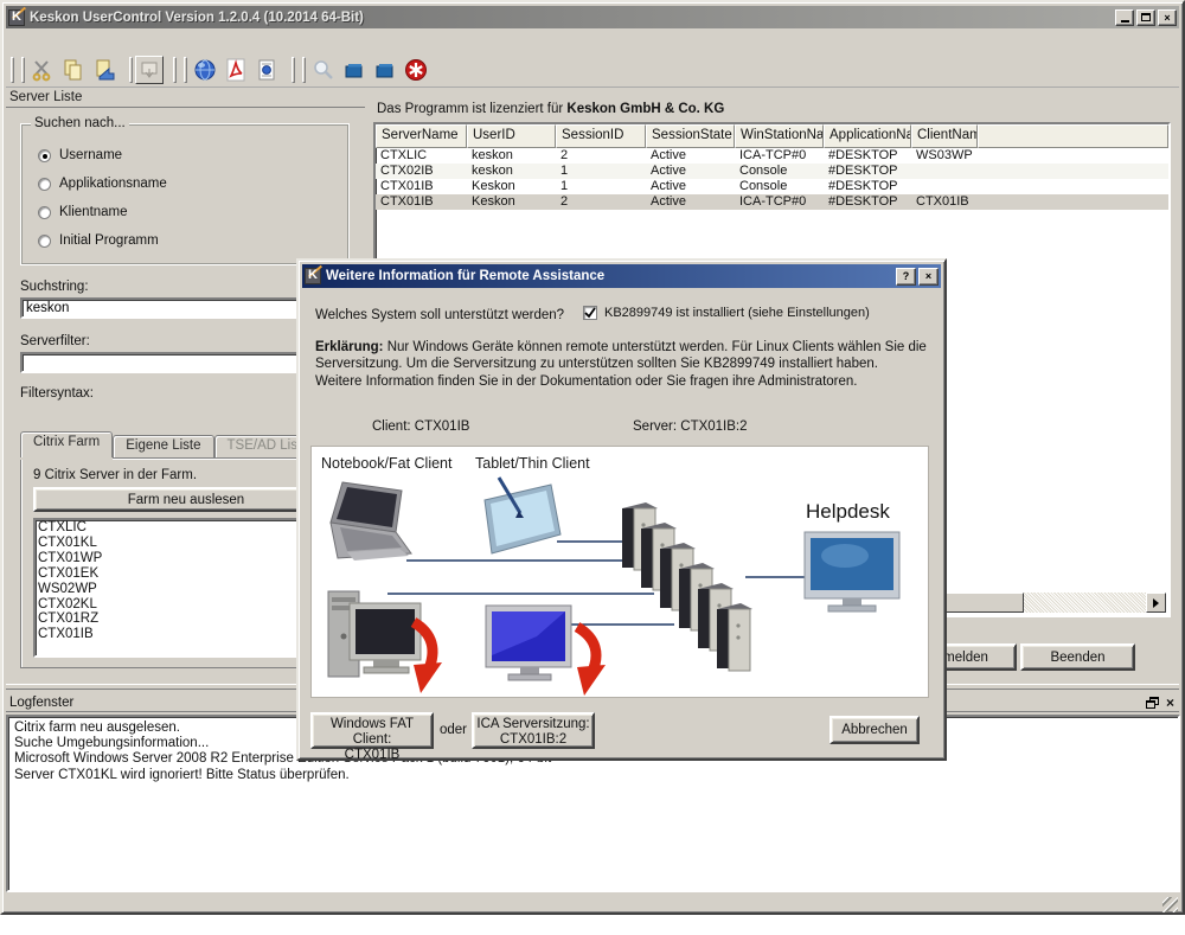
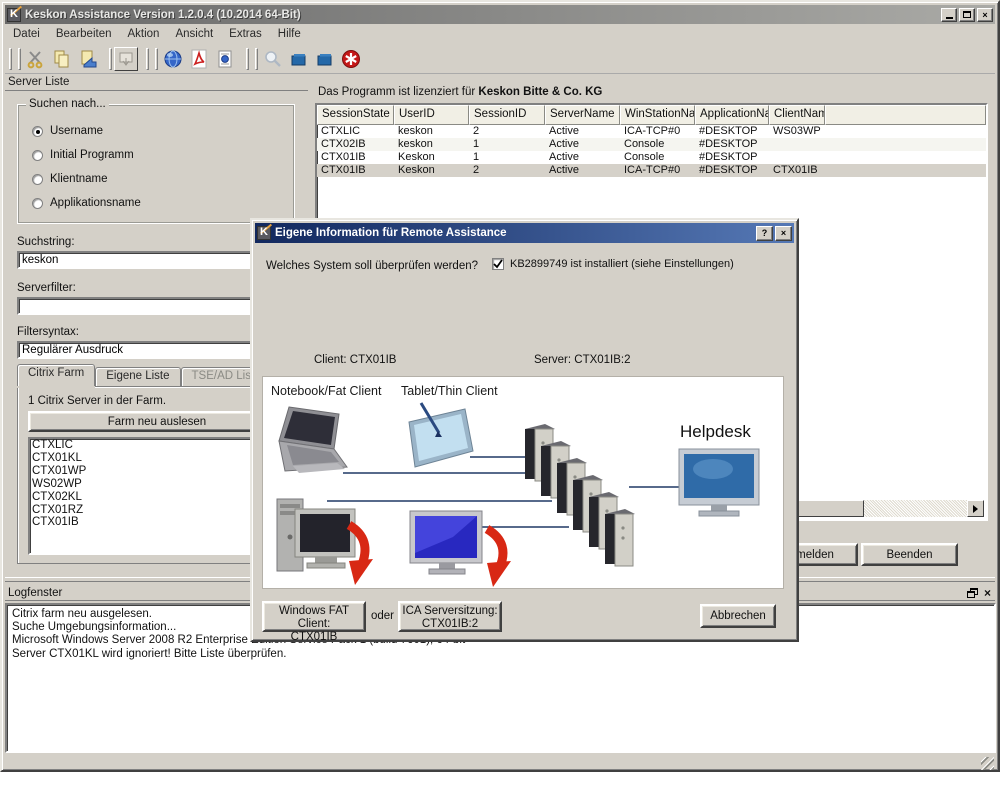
  K
- Keskon UserControl Version 1.2.0.4 (10.2014 64-Bit)
+ Keskon Assistance Version 1.2.0.4 (10.2014 64-Bit)
  ×
+ Datei
+ Bearbeiten
+ Aktion
+ Ansicht
+ Extras
+ Hilfe
  Server Liste
  Suchen nach...
  Username
- Applikationsname
+ Initial Programm
  Klientname
- Initial Programm
+ Applikationsname
  Suchstring:
  keskon
  Serverfilter:
  Filtersyntax:
+ Regulärer Ausdruck
  Citrix Farm
  Eigene Liste
  TSE/AD Lis
- 9 Citrix Server in der Farm.
+ 1 Citrix Server in der Farm.
  Farm neu auslesen
  CTXLIC
  CTX01KL
  CTX01WP
- CTX01EK
  WS02WP
  CTX02KL
  CTX01RZ
  CTX01IB
- Das Programm ist lizenziert für Keskon GmbH & Co. KG
+ Das Programm ist lizenziert für Keskon Bitte & Co. KG
- ServerName
+ SessionState
  UserID
  SessionID
- SessionState
+ ServerName
  WinStationNa
  ApplicationNa
  ClientNam
  CTXLIC
  keskon
  2
  Active
  ICA-TCP#0
  #DESKTOP
  WS03WP
  CTX02IB
  keskon
  1
  Active
  Console
  #DESKTOP
  CTX01IB
  Keskon
  1
  Active
  Console
  #DESKTOP
  CTX01IB
  Keskon
  2
  Active
  ICA-TCP#0
  #DESKTOP
  CTX01IB
  melden
  Beenden
  Logfenster
  ×
  Citrix farm neu ausgelesen.
  Suche Umgebungsinformation...
- Server CTX01KL wird ignoriert! Bitte Status überprüfen.
+ Server CTX01KL wird ignoriert! Bitte Liste überprüfen.
  K
- Weitere Information für Remote Assistance
+ Eigene Information für Remote Assistance
  ?
  ×
- Welches System soll unterstützt werden?
+ Welches System soll überprüfen werden?
  KB2899749 ist installiert (siehe Einstellungen)
- Erklärung: Nur Windows Geräte können remote unterstützt werden. Für Linux Clients wählen Sie die Serversitzung. Um die Serversitzung zu unterstützen sollten Sie KB2899749 installiert haben. Weitere Information finden Sie in der Dokumentation oder Sie fragen ihre Administratoren.
  Client: CTX01IB
  Server: CTX01IB:2
  Notebook/Fat Client
  Tablet/Thin Client
  Helpdesk
  Windows FAT Client:
  CTX01IB
  oder
  ICA Serversitzung:
  CTX01IB:2
  Abbrechen
